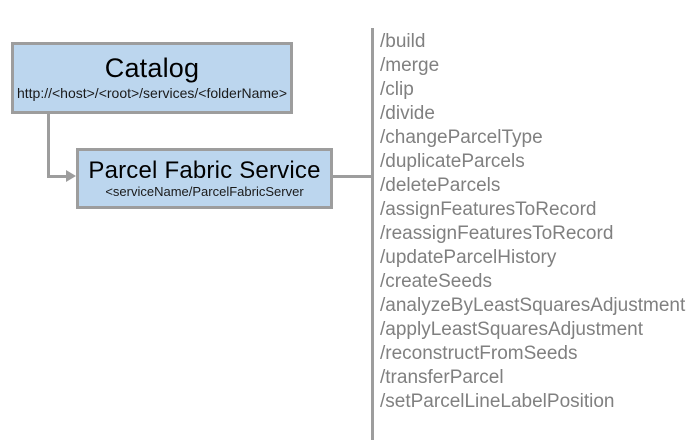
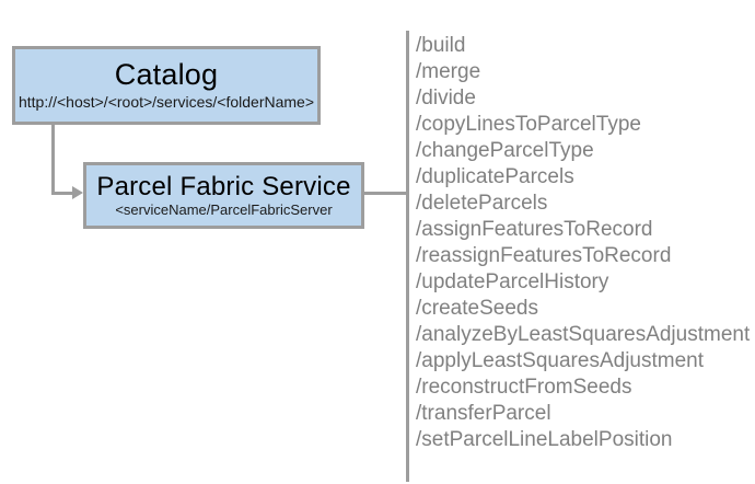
  Catalog
  http://<host>/<root>/services/<folderName>
  Parcel Fabric Service
  <serviceName/ParcelFabricServer
  /build
  /merge
- /clip
  /divide
+ /copyLinesToParcelType
  /changeParcelType
  /duplicateParcels
  /deleteParcels
  /assignFeaturesToRecord
  /reassignFeaturesToRecord
  /updateParcelHistory
  /createSeeds
  /analyzeByLeastSquaresAdjustment
  /applyLeastSquaresAdjustment
  /reconstructFromSeeds
  /transferParcel
  /setParcelLineLabelPosition
